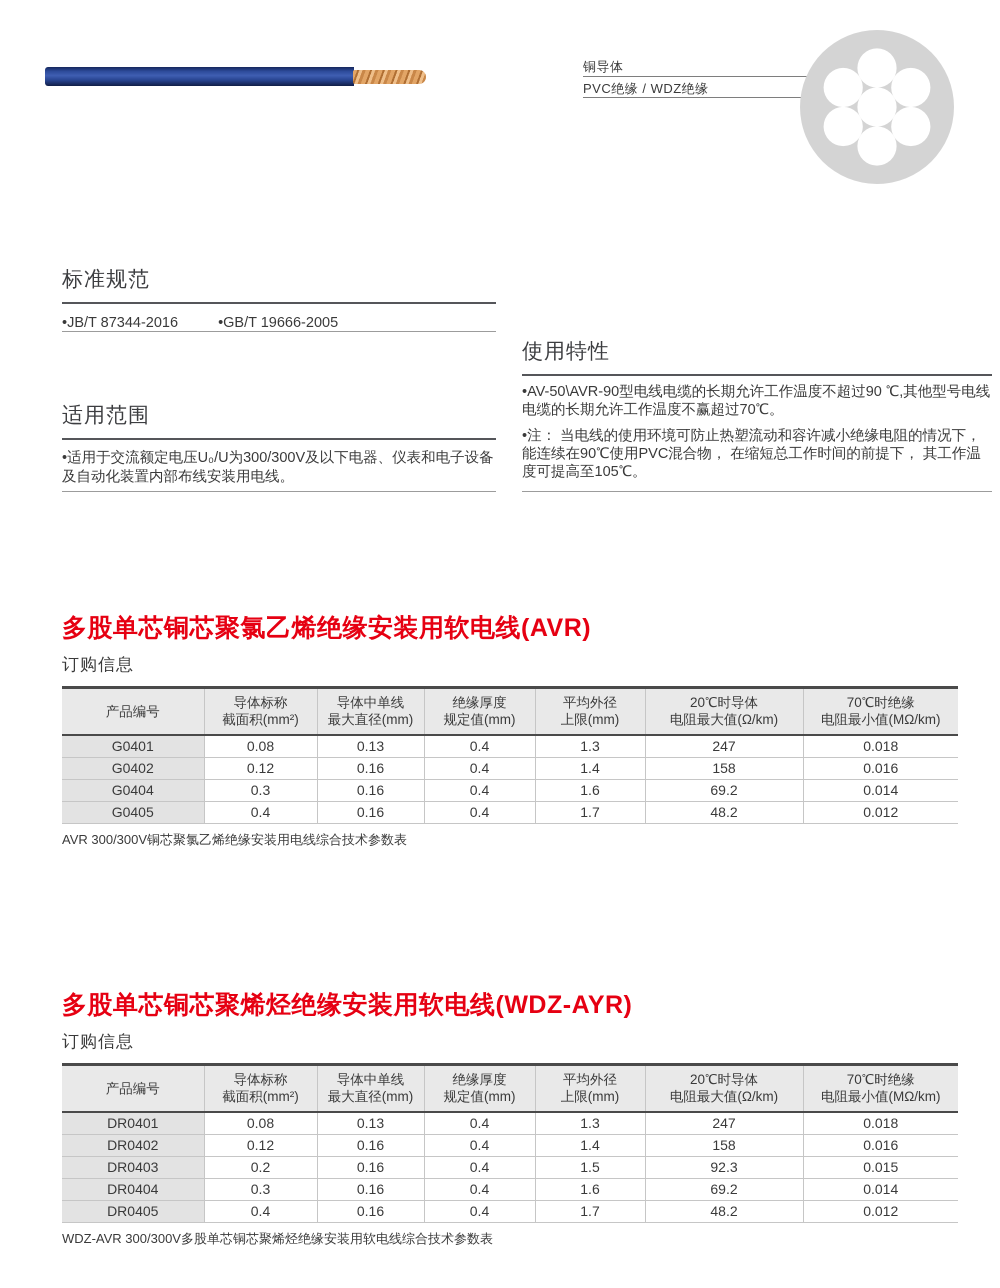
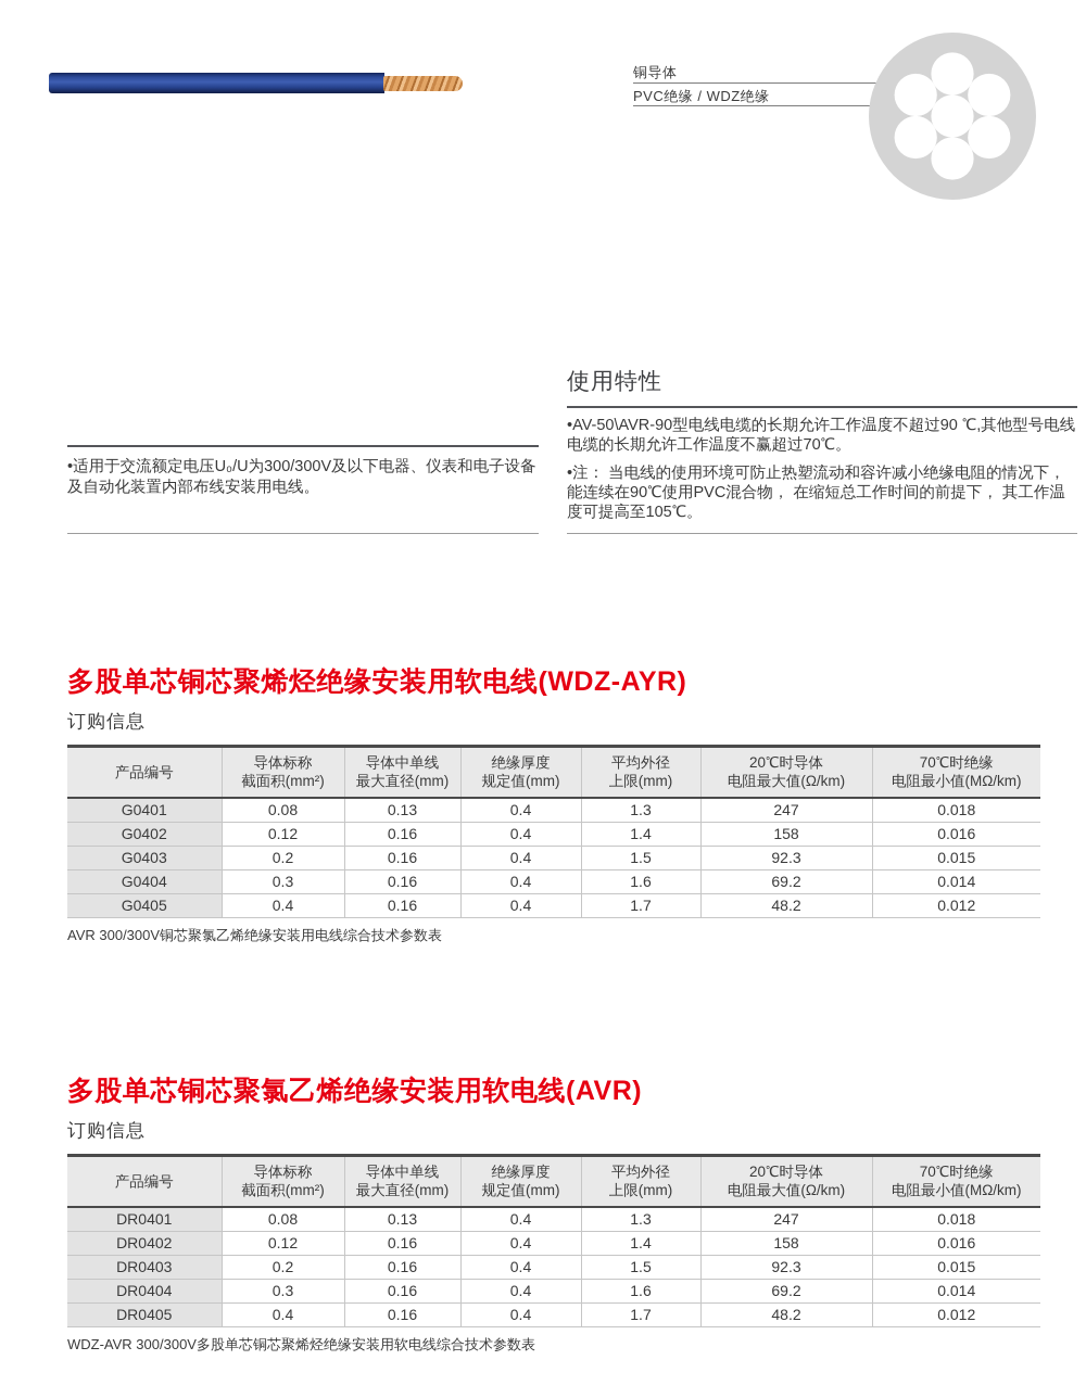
  铜导体
  PVC绝缘 / WDZ绝缘
- 标准规范
- •JB/T 87344-2016
- •GB/T 19666-2005
- 适用范围
  •适用于交流额定电压U₀/U为300/300V及以下电器、仪表和电子设备及自动化装置内部布线安装用电线。
  使用特性
  •AV-50\AVR-90型电线电缆的长期允许工作温度不超过90 ℃,其他型号电线电缆的长期允许工作温度不赢超过70℃。
  •注： 当电线的使用环境可防止热塑流动和容许减小绝缘电阻的情况下， 能连续在90℃使用PVC混合物， 在缩短总工作时间的前提下， 其工作温度可提高至105℃。
- 多股单芯铜芯聚氯乙烯绝缘安装用软电线(AVR)
+ 多股单芯铜芯聚烯烃绝缘安装用软电线(WDZ-AYR)
  订购信息
  产品编号	导体标称截面积(mm²)	导体中单线最大直径(mm)	绝缘厚度规定值(mm)	平均外径上限(mm)	20℃时导体电阻最大值(Ω/km)	70℃时绝缘电阻最小值(MΩ/km)
  G0401	0.08	0.13	0.4	1.3	247	0.018
  G0402	0.12	0.16	0.4	1.4	158	0.016
+ G0403	0.2	0.16	0.4	1.5	92.3	0.015
  G0404	0.3	0.16	0.4	1.6	69.2	0.014
  G0405	0.4	0.16	0.4	1.7	48.2	0.012
  AVR 300/300V铜芯聚氯乙烯绝缘安装用电线综合技术参数表
- 多股单芯铜芯聚烯烃绝缘安装用软电线(WDZ-AYR)
+ 多股单芯铜芯聚氯乙烯绝缘安装用软电线(AVR)
  订购信息
  产品编号	导体标称截面积(mm²)	导体中单线最大直径(mm)	绝缘厚度规定值(mm)	平均外径上限(mm)	20℃时导体电阻最大值(Ω/km)	70℃时绝缘电阻最小值(MΩ/km)
  DR0401	0.08	0.13	0.4	1.3	247	0.018
  DR0402	0.12	0.16	0.4	1.4	158	0.016
  DR0403	0.2	0.16	0.4	1.5	92.3	0.015
  DR0404	0.3	0.16	0.4	1.6	69.2	0.014
  DR0405	0.4	0.16	0.4	1.7	48.2	0.012
  WDZ-AVR 300/300V多股单芯铜芯聚烯烃绝缘安装用软电线综合技术参数表
